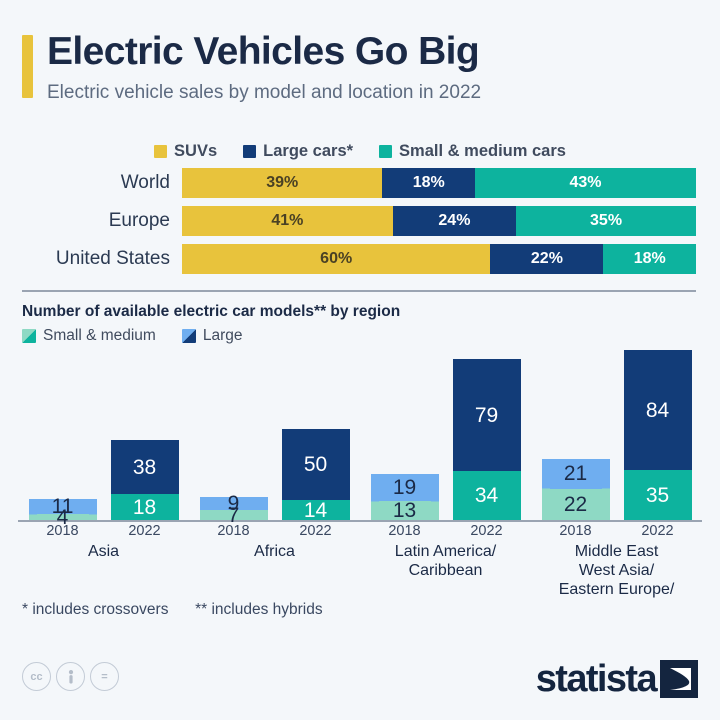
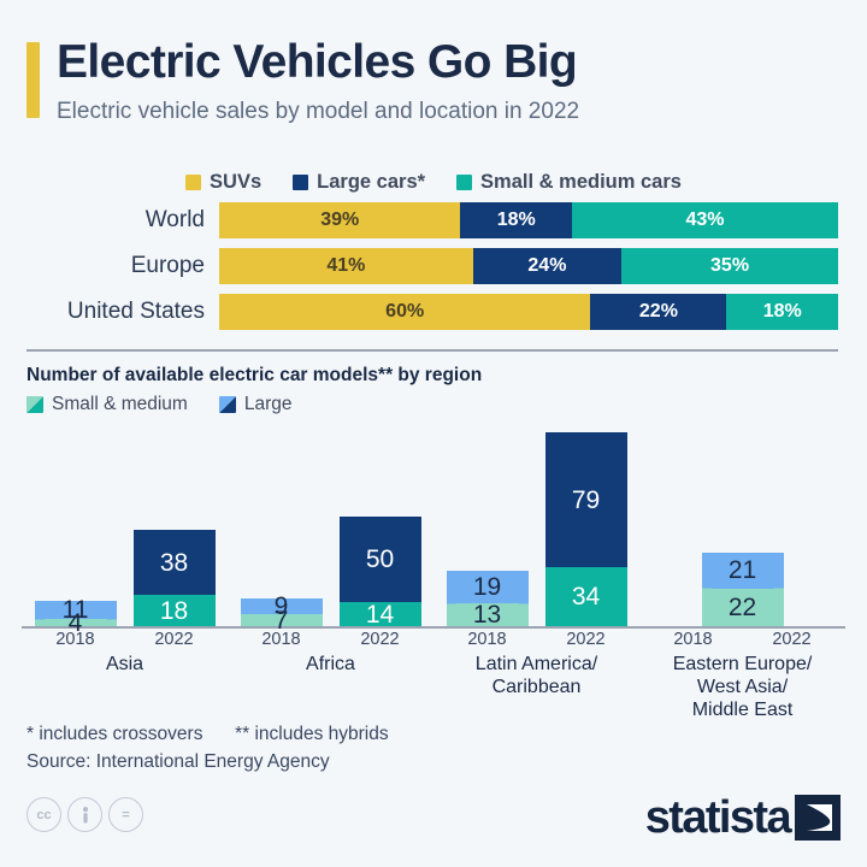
  Electric Vehicles Go Big
  Electric vehicle sales by model and location in 2022
  SUVs
  Large cars*
  Small & medium cars
  World
  39%
  18%
  43%
  Europe
  41%
  24%
  35%
  United States
  60%
  22%
  18%
  Number of available electric car models** by region
  Small & medium
  Large
  11
  4
  38
  18
  9
  7
  50
  14
  19
  13
  79
  34
  21
  22
- 84
- 35
  2018
  2022
  2018
  2022
  2018
  2022
  2018
  2022
  Asia
  Africa
  Latin America/
  Caribbean
- Middle East
+ Eastern Europe/
  West Asia/
- Eastern Europe/
+ Middle East
  * includes crossovers ** includes hybrids
+ Source: International Energy Agency
  cc
  =
  statista
